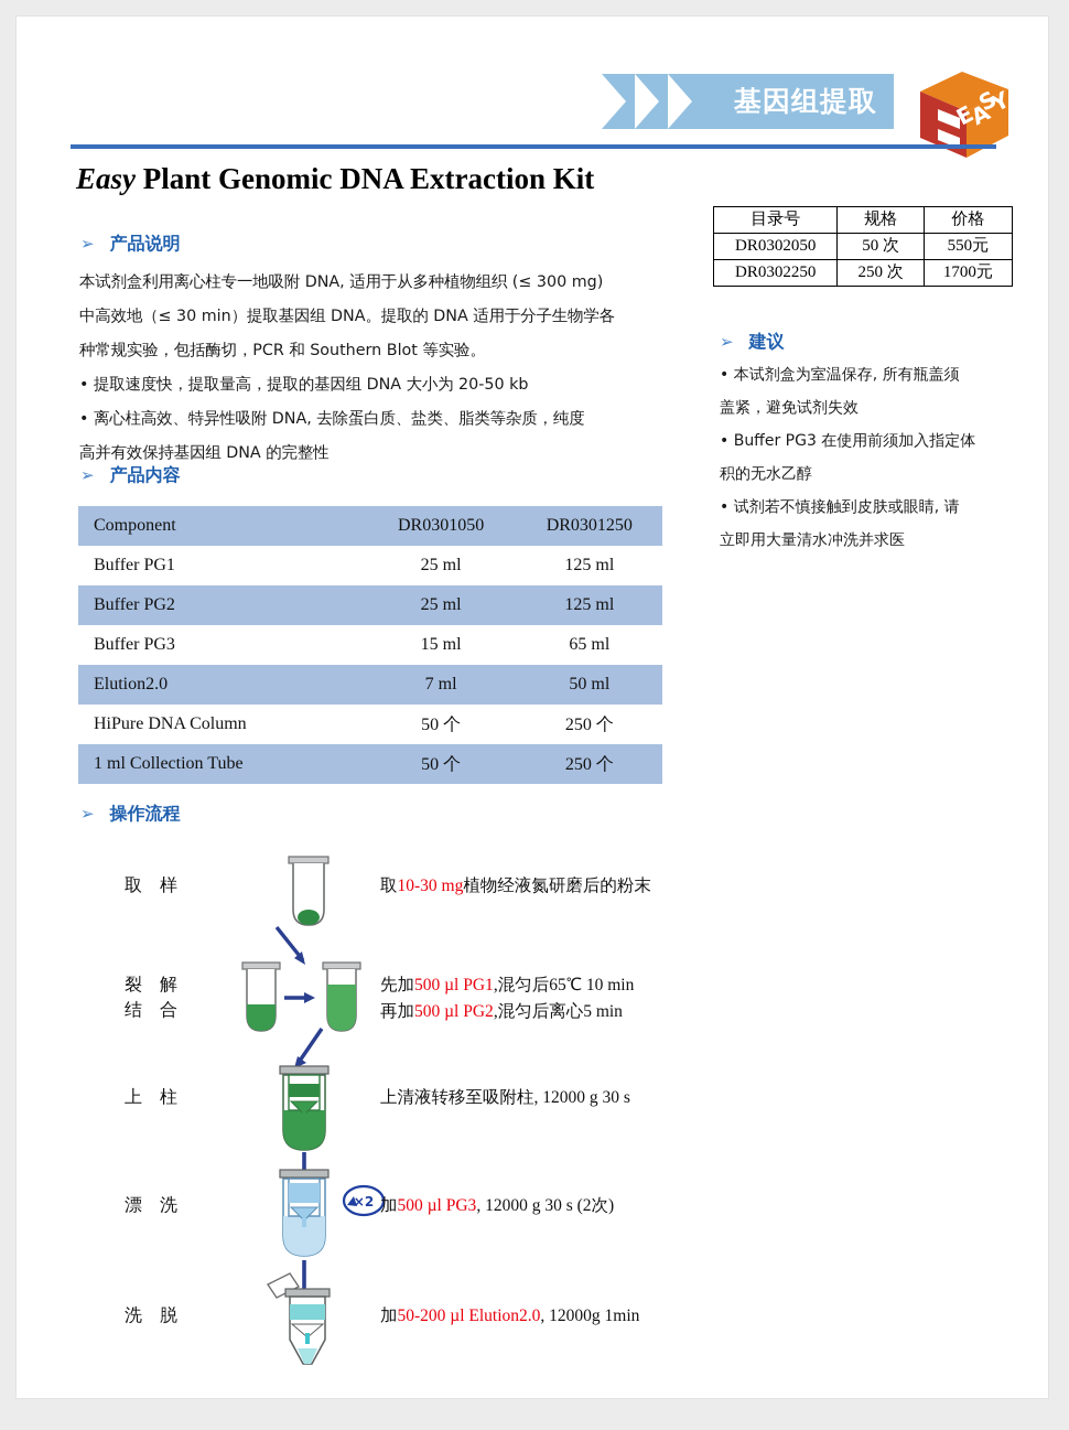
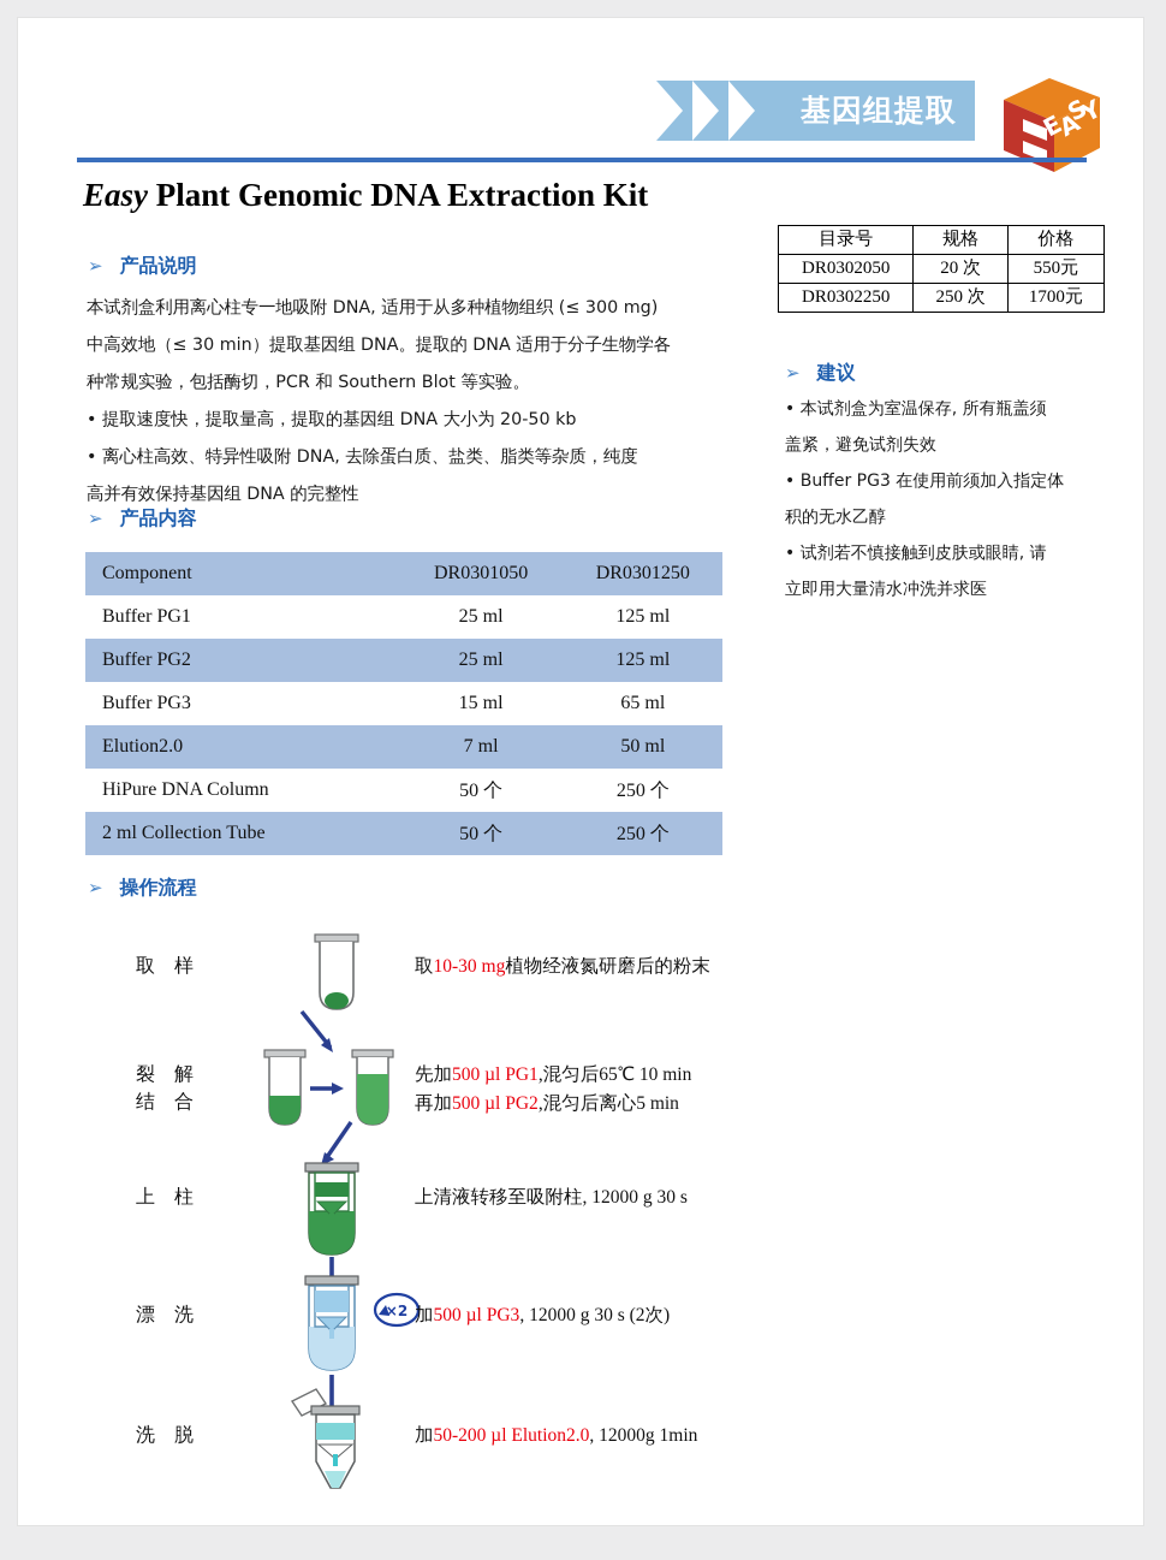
  基因组提取
  Easy Plant Genomic DNA Extraction Kit
  ➢ 产品说明
  本试剂盒利用离心柱专一地吸附 DNA, 适用于从多种植物组织 (≤ 300 mg)
  中高效地（≤ 30 min）提取基因组 DNA。提取的 DNA 适用于分子生物学各
  种常规实验，包括酶切，PCR 和 Southern Blot 等实验。
  • 提取速度快，提取量高，提取的基因组 DNA 大小为 20-50 kb
  • 离心柱高效、特异性吸附 DNA, 去除蛋白质、盐类、脂类等杂质，纯度
  高并有效保持基因组 DNA 的完整性
  目录号	规格	价格
- DR0302050	50 次	550元
+ DR0302050	20 次	550元
  DR0302250	250 次	1700元
  ➢ 建议
  • 本试剂盒为室温保存, 所有瓶盖须
  盖紧，避免试剂失效
  • Buffer PG3 在使用前须加入指定体
  积的无水乙醇
  • 试剂若不慎接触到皮肤或眼睛, 请
  立即用大量清水冲洗并求医
  ➢ 产品内容
  Component	DR0301050	DR0301250
  Buffer PG1	25 ml	125 ml
  Buffer PG2	25 ml	125 ml
  Buffer PG3	15 ml	65 ml
  Elution2.0	7 ml	50 ml
  HiPure DNA Column	50 个	250 个
- 1 ml Collection Tube	50 个	250 个
+ 2 ml Collection Tube	50 个	250 个
  ➢ 操作流程
  取 样
  取10-30 mg植物经液氮研磨后的粉末
  裂 解
  结 合
  先加500 µl PG1,混匀后65℃ 10 min
  再加500 µl PG2,混匀后离心5 min
  上 柱
  上清液转移至吸附柱, 12000 g 30 s
  漂 洗
  ×2
  加500 µl PG3, 12000 g 30 s (2次)
  洗 脱
  加50-200 µl Elution2.0, 12000g 1min
